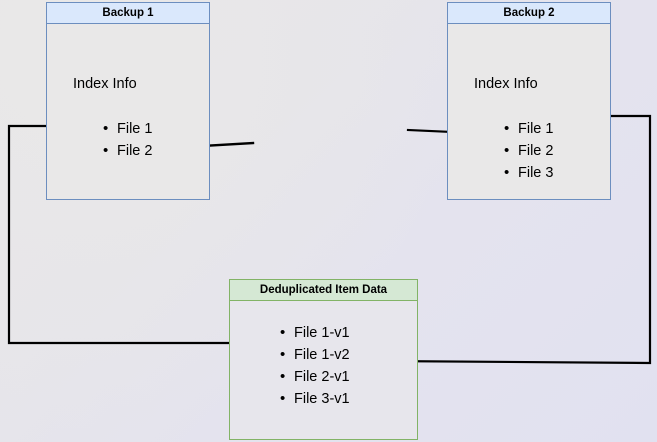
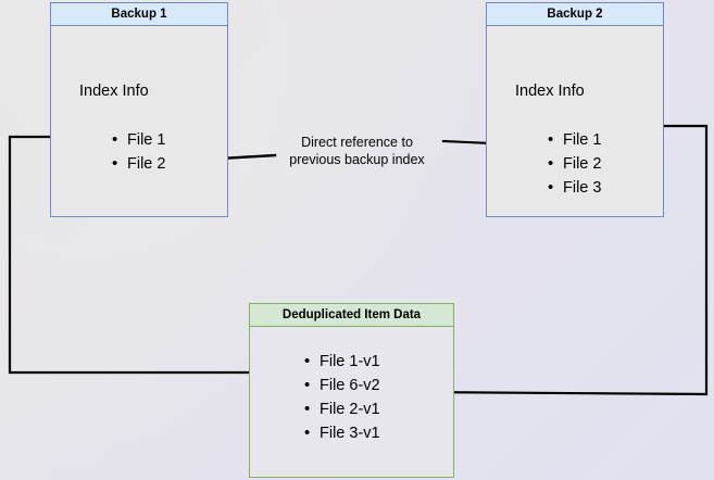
  Backup 1
  Index Info
  File 1
  File 2
  Backup 2
  Index Info
  File 1
  File 2
  File 3
  Deduplicated Item Data
  File 1-v1
- File 1-v2
+ File 6-v2
  File 2-v1
  File 3-v1
+ Direct reference to
+ previous backup index
